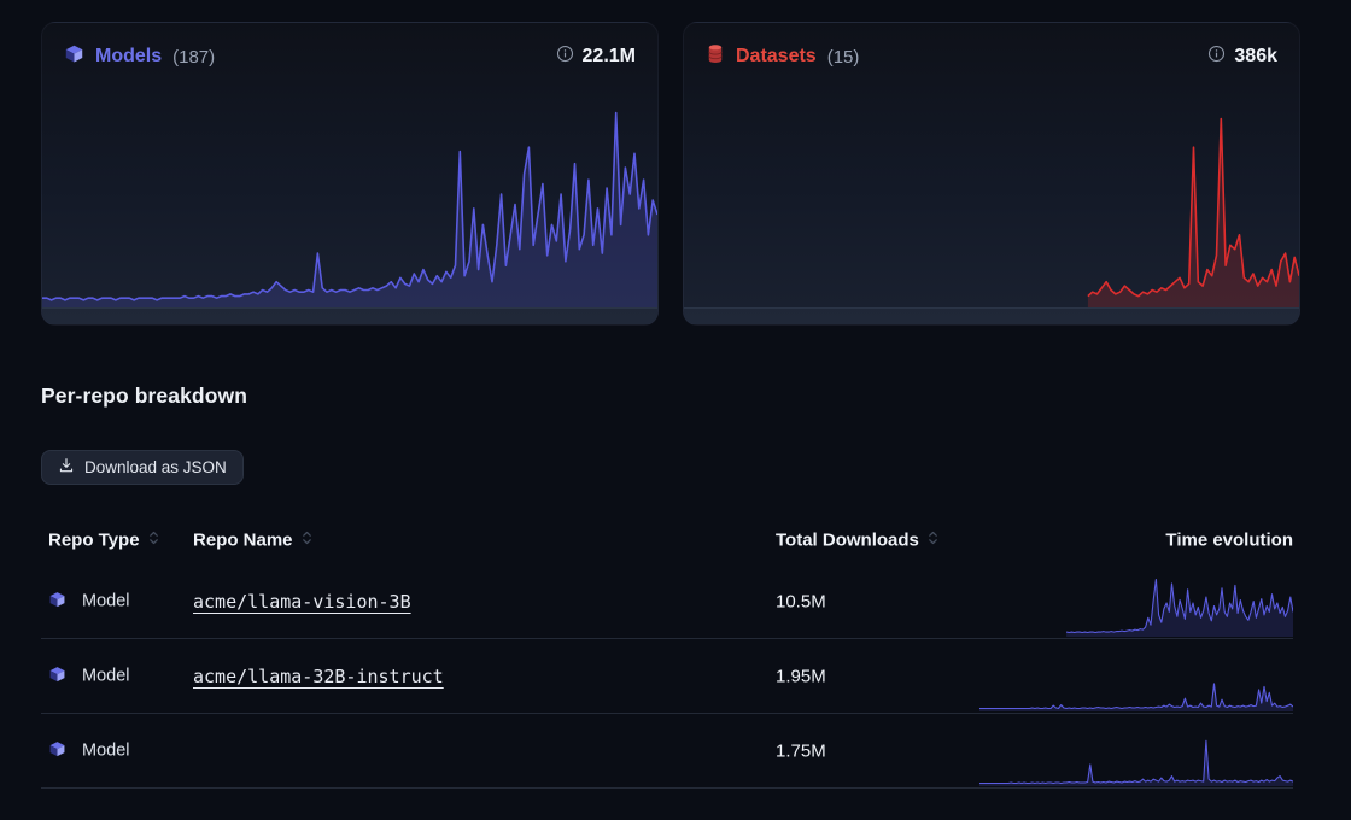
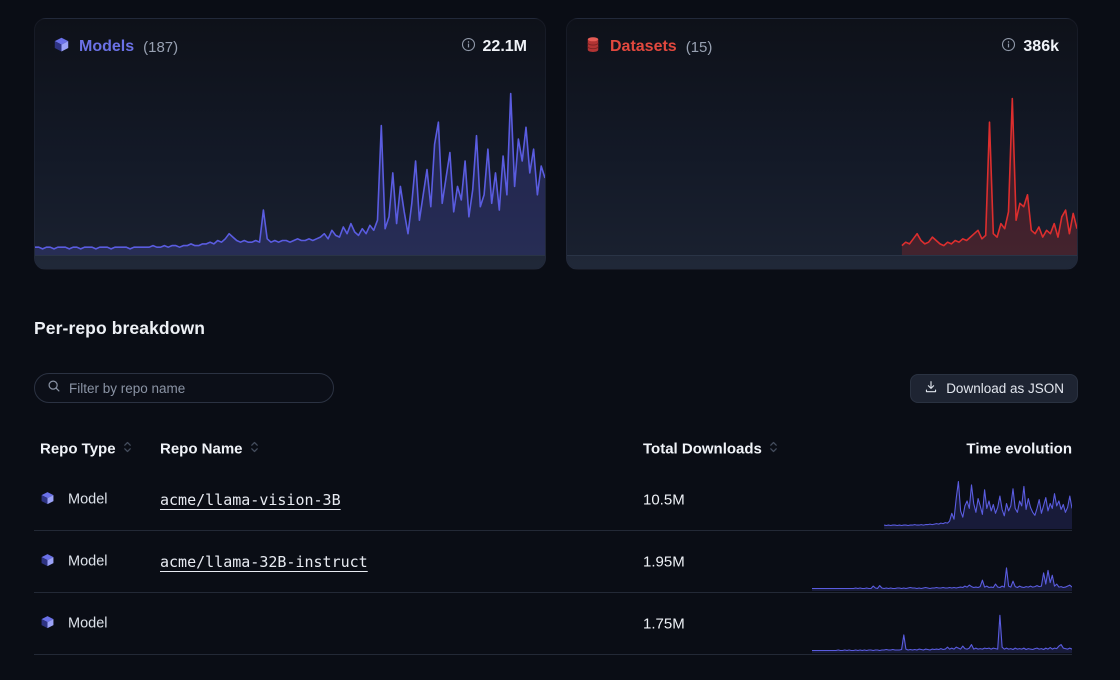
  Models
  (187)
  22.1M
  Datasets
  (15)
  386k
  Per-repo breakdown
+ Filter by repo name
  Download as JSON
  Repo Type
  Repo Name
  Total Downloads
  Time evolution
  Model
  acme/llama-vision-3B
  10.5M
  Model
  acme/llama-32B-instruct
  1.95M
  Model
  1.75M
